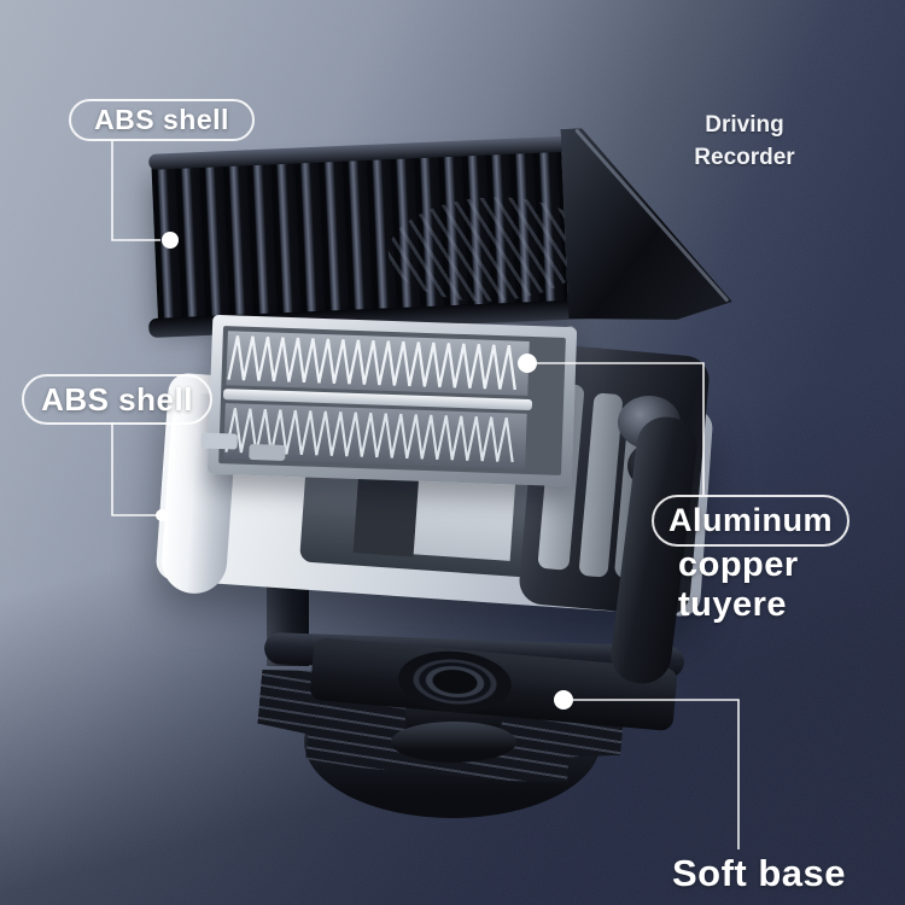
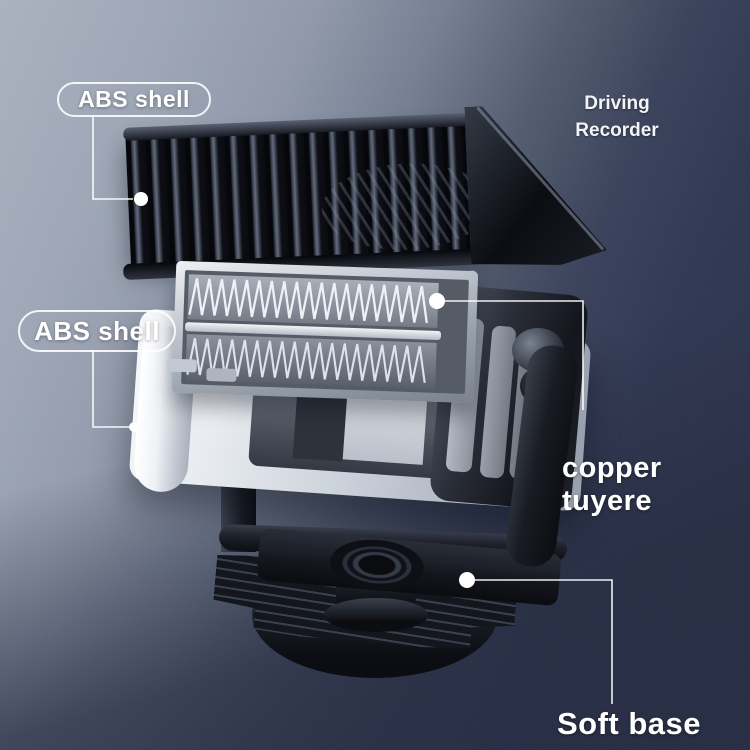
  ABS shell
  ABS shell
  Driving
  Recorder
- Aluminum
  copper
  tuyere
  Soft base
